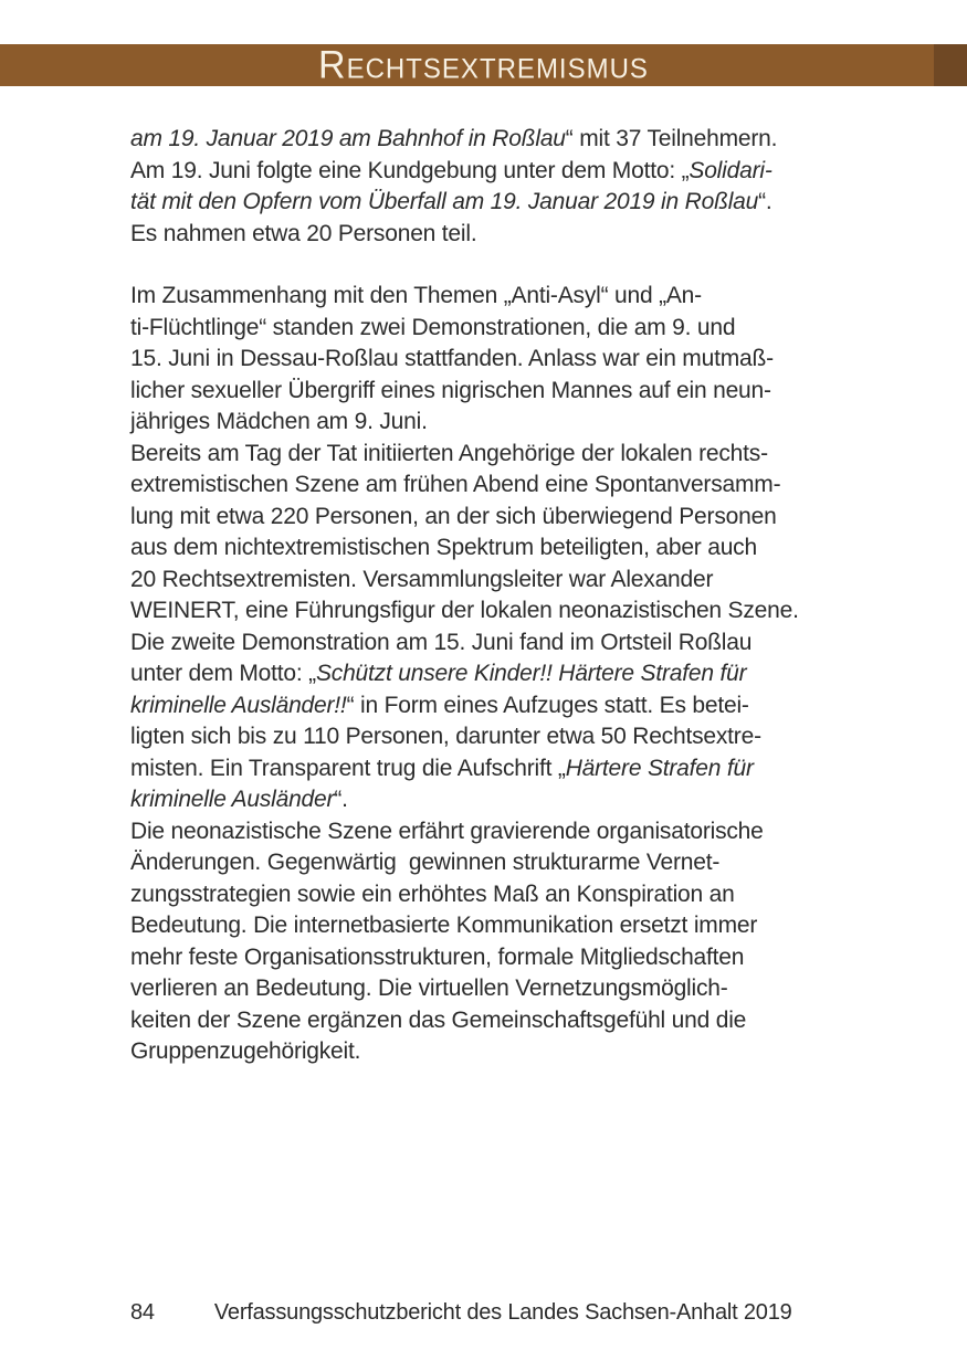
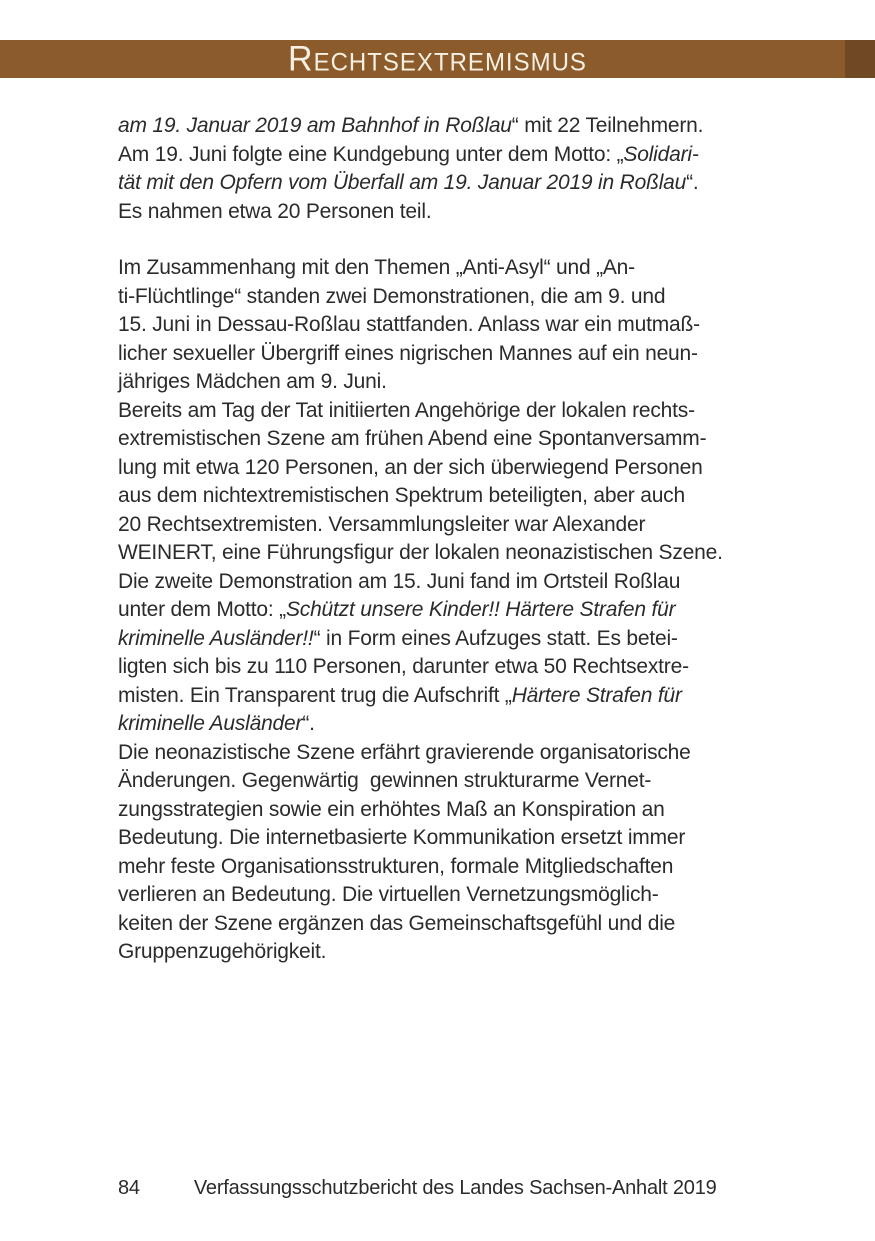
  Rechtsextremismus
- am 19. Januar 2019 am Bahnhof in Roßlau“ mit 37 Teilnehmern.
+ am 19. Januar 2019 am Bahnhof in Roßlau“ mit 22 Teilnehmern.
  Am 19. Juni folgte eine Kundgebung unter dem Motto: „Solidari-
  tät mit den Opfern vom Überfall am 19. Januar 2019 in Roßlau“.
  Es nahmen etwa 20 Personen teil.
  Im Zusammenhang mit den Themen „Anti-Asyl“ und „An-
  ti-Flüchtlinge“ standen zwei Demonstrationen, die am 9. und
  15. Juni in Dessau-Roßlau stattfanden. Anlass war ein mutmaß-
  licher sexueller Übergriff eines nigrischen Mannes auf ein neun-
  jähriges Mädchen am 9. Juni.
  Bereits am Tag der Tat initiierten Angehörige der lokalen rechts-
  extremistischen Szene am frühen Abend eine Spontanversamm-
- lung mit etwa 220 Personen, an der sich überwiegend Personen
+ lung mit etwa 120 Personen, an der sich überwiegend Personen
  aus dem nichtextremistischen Spektrum beteiligten, aber auch
  20 Rechtsextremisten. Versammlungsleiter war Alexander
  WEINERT, eine Führungsfigur der lokalen neonazistischen Szene.
  Die zweite Demonstration am 15. Juni fand im Ortsteil Roßlau
  unter dem Motto: „Schützt unsere Kinder!! Härtere Strafen für
  kriminelle Ausländer!!“ in Form eines Aufzuges statt. Es betei-
  ligten sich bis zu 110 Personen, darunter etwa 50 Rechtsextre-
  misten. Ein Transparent trug die Aufschrift „Härtere Strafen für
  kriminelle Ausländer“.
  Die neonazistische Szene erfährt gravierende organisatorische
  Änderungen. Gegenwärtig gewinnen strukturarme Vernet-
  zungsstrategien sowie ein erhöhtes Maß an Konspiration an
  Bedeutung. Die internetbasierte Kommunikation ersetzt immer
  mehr feste Organisationsstrukturen, formale Mitgliedschaften
  verlieren an Bedeutung. Die virtuellen Vernetzungsmöglich-
  keiten der Szene ergänzen das Gemeinschaftsgefühl und die
  Gruppenzugehörigkeit.
  84
  Verfassungsschutzbericht des Landes Sachsen-Anhalt 2019
